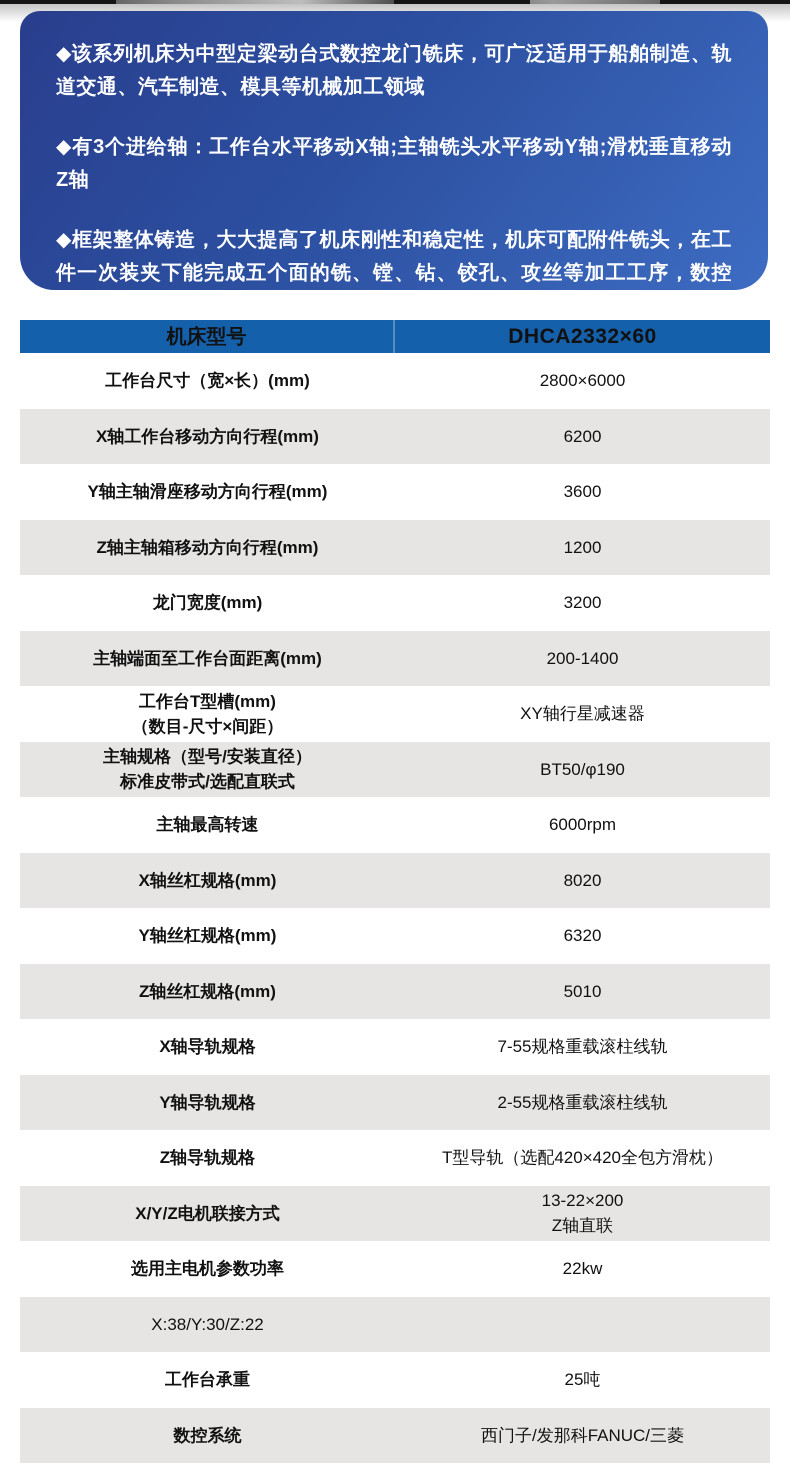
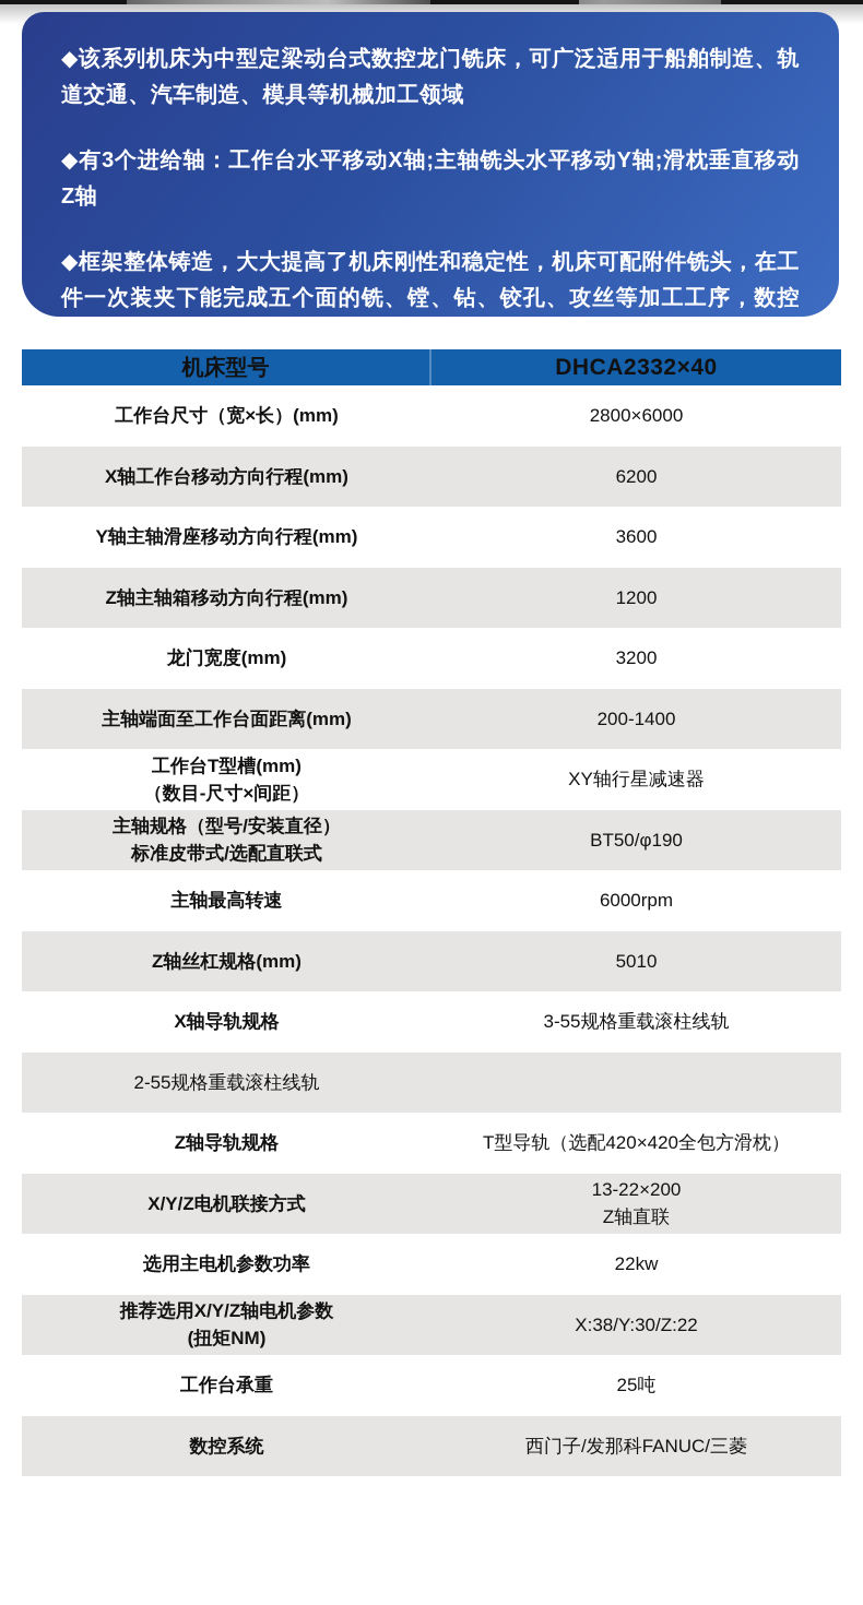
  ◆该系列机床为中型定梁动台式数控龙门铣床，可广泛适用于船舶制造、轨道交通、汽车制造、模具等机械加工领域
  ◆有3个进给轴：工作台水平移动X轴;主轴铣头水平移动Y轴;滑枕垂直移动Z轴
  ◆框架整体铸造，大大提高了机床刚性和稳定性，机床可配附件铣头，在工件一次装夹下能完成五个面的铣、镗、钻、铰孔、攻丝等加工工序，数控
  机床型号
- DHCA2332×60
+ DHCA2332×40
  工作台尺寸（宽×长）(mm)
  2800×6000
  X轴工作台移动方向行程(mm)
  6200
  Y轴主轴滑座移动方向行程(mm)
  3600
  Z轴主轴箱移动方向行程(mm)
  1200
  龙门宽度(mm)
  3200
  主轴端面至工作台面距离(mm)
  200-1400
  工作台T型槽(mm)
  （数目-尺寸×间距）
  XY轴行星减速器
  主轴规格（型号/安装直径）
  标准皮带式/选配直联式
  BT50/φ190
  主轴最高转速
  6000rpm
- X轴丝杠规格(mm)
- 8020
- Y轴丝杠规格(mm)
- 6320
  Z轴丝杠规格(mm)
  5010
  X轴导轨规格
- 7-55规格重载滚柱线轨
+ 3-55规格重载滚柱线轨
- Y轴导轨规格
  2-55规格重载滚柱线轨
  Z轴导轨规格
  T型导轨（选配420×420全包方滑枕）
  X/Y/Z电机联接方式
  13-22×200
  Z轴直联
  选用主电机参数功率
  22kw
+ 推荐选用X/Y/Z轴电机参数
+ (扭矩NM)
  X:38/Y:30/Z:22
  工作台承重
  25吨
  数控系统
  西门子/发那科FANUC/三菱
